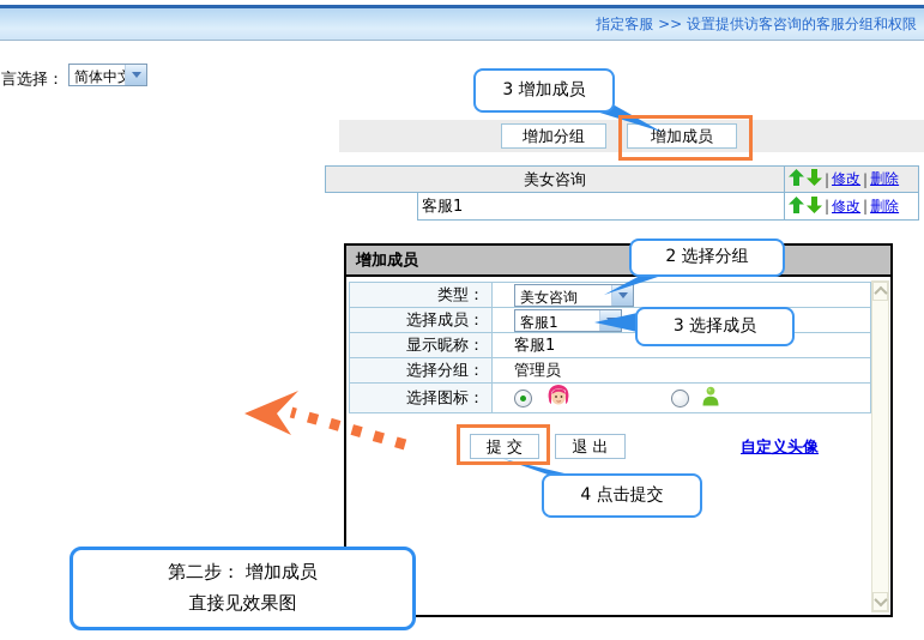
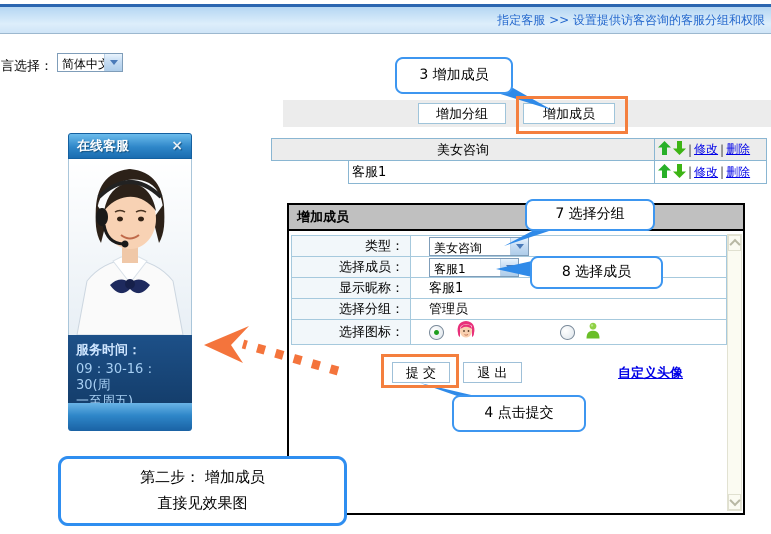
  指定客服 >> 设置提供访客咨询的客服分组和权限
  言选择：
  简体中
  增加分组
  增加成员
  美女咨询
  |
  修改
  |
  删除
  客服1
  |
  修改
  |
  删除
+ 在线客服
+ ×
+ 服务时间：
+ 09：30-16：30(周
+ 一至周五)
  增加成员
  类型：	美女咨询
  选择成员：	客服1
  显示昵称：	客服1
  选择分组：	管理员
  选择图标：
  提 交
  退 出
  自定义头像
  3 增加成员
- 2 选择分组
+ 7 选择分组
- 3 选择成员
+ 8 选择成员
  4 点击提交
  第二步： 增加成员
  直接见效果图
